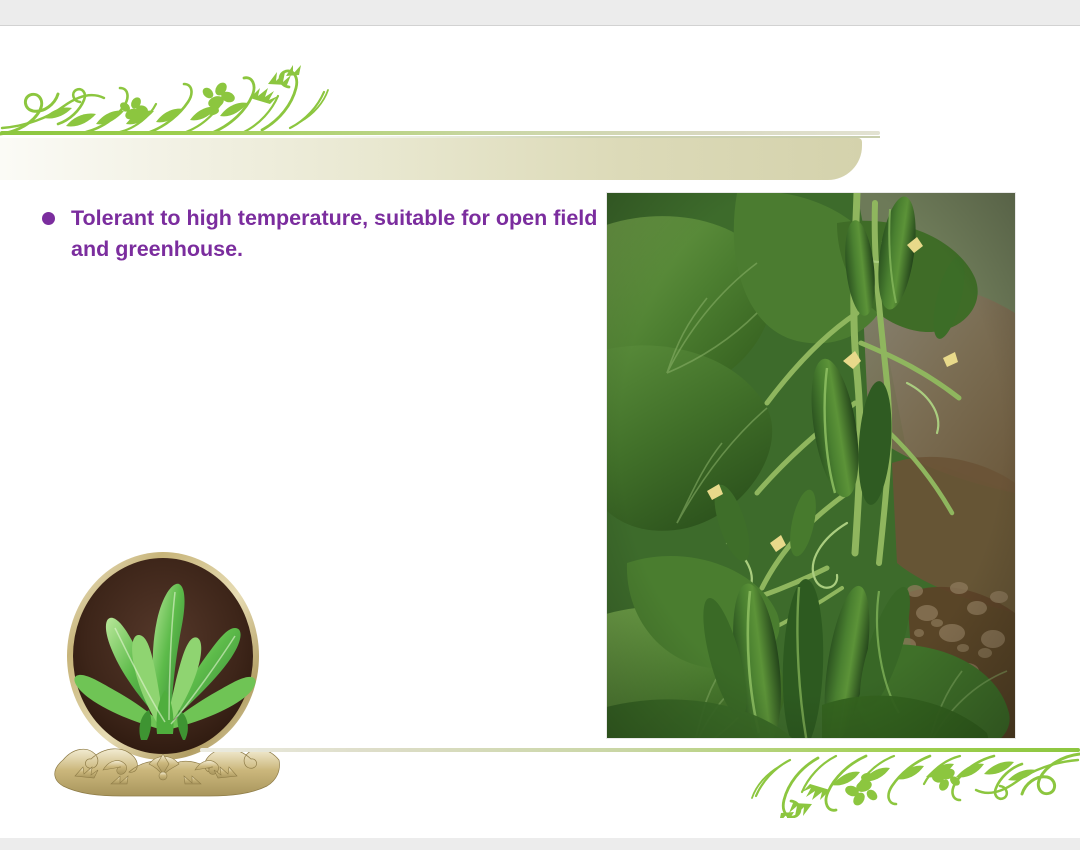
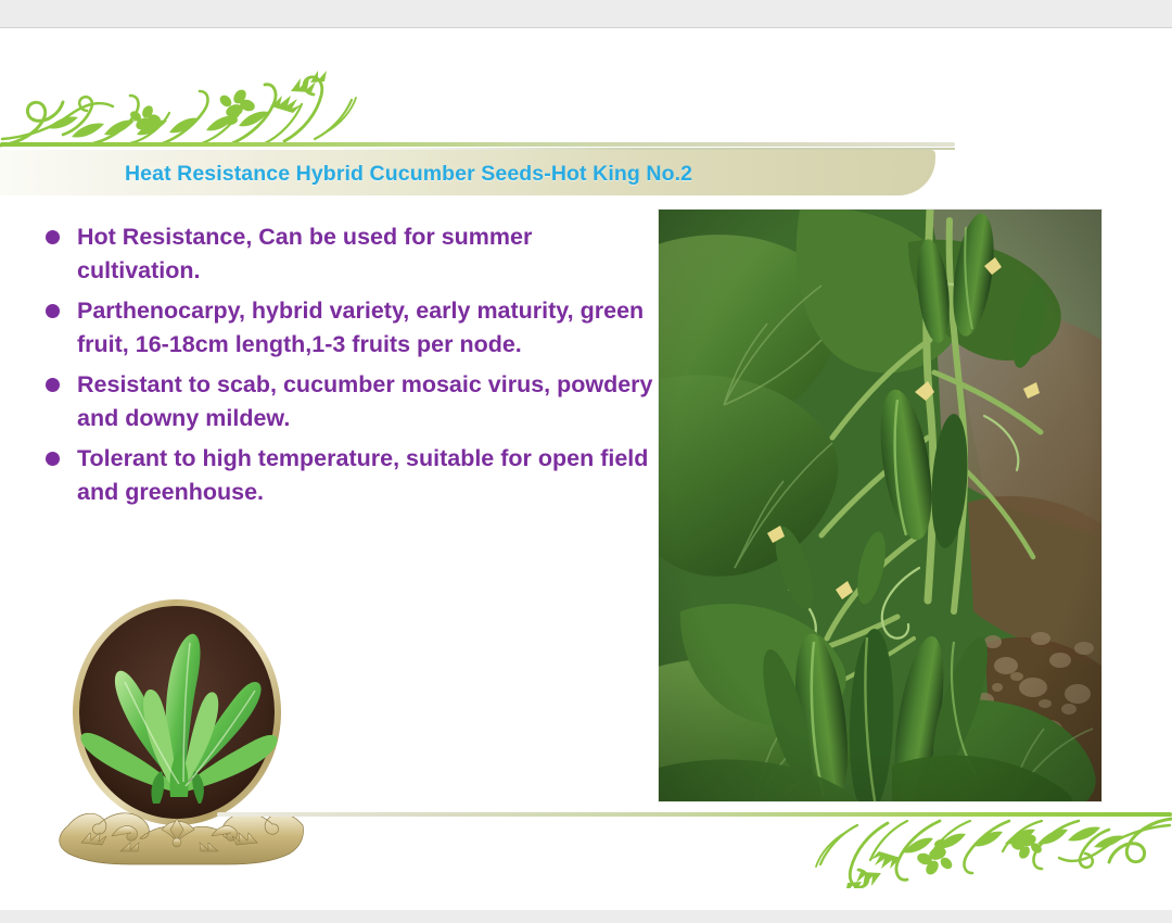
+ Heat Resistance Hybrid Cucumber Seeds-Hot King No.2
+ Hot Resistance, Can be used for summer cultivation.
+ Parthenocarpy, hybrid variety, early maturity, green fruit, 16-18cm length,1-3 fruits per node.
+ Resistant to scab, cucumber mosaic virus, powdery and downy mildew.
  Tolerant to high temperature, suitable for open field and greenhouse.
